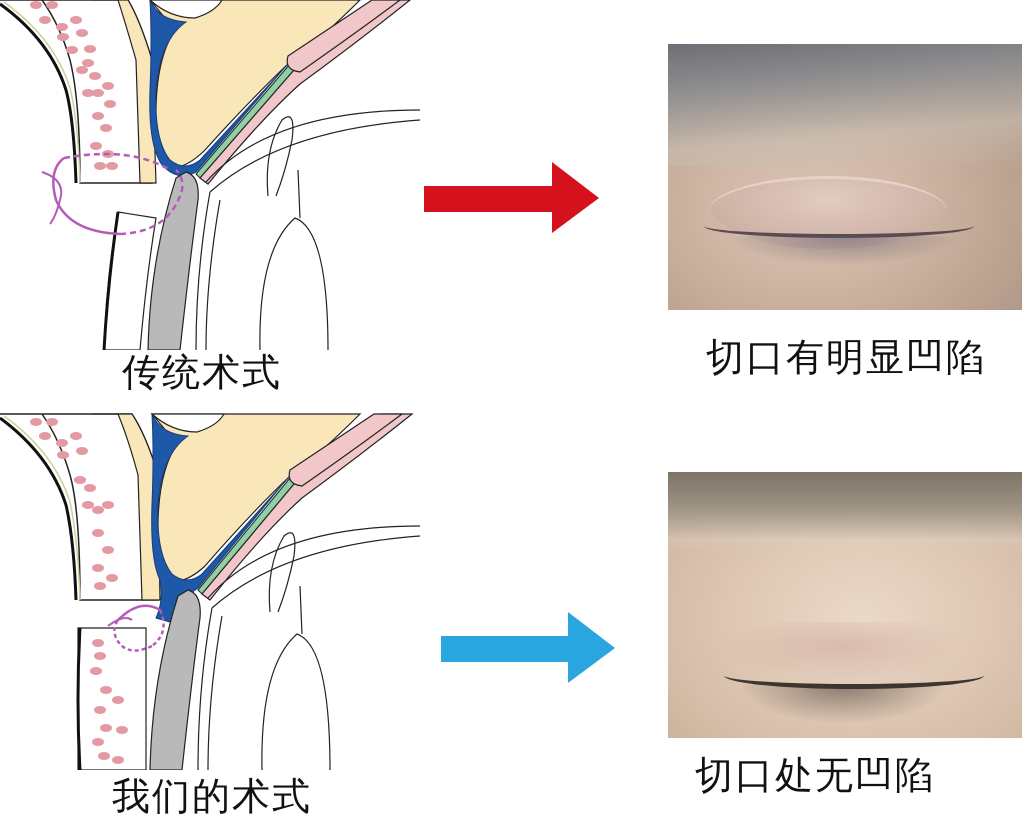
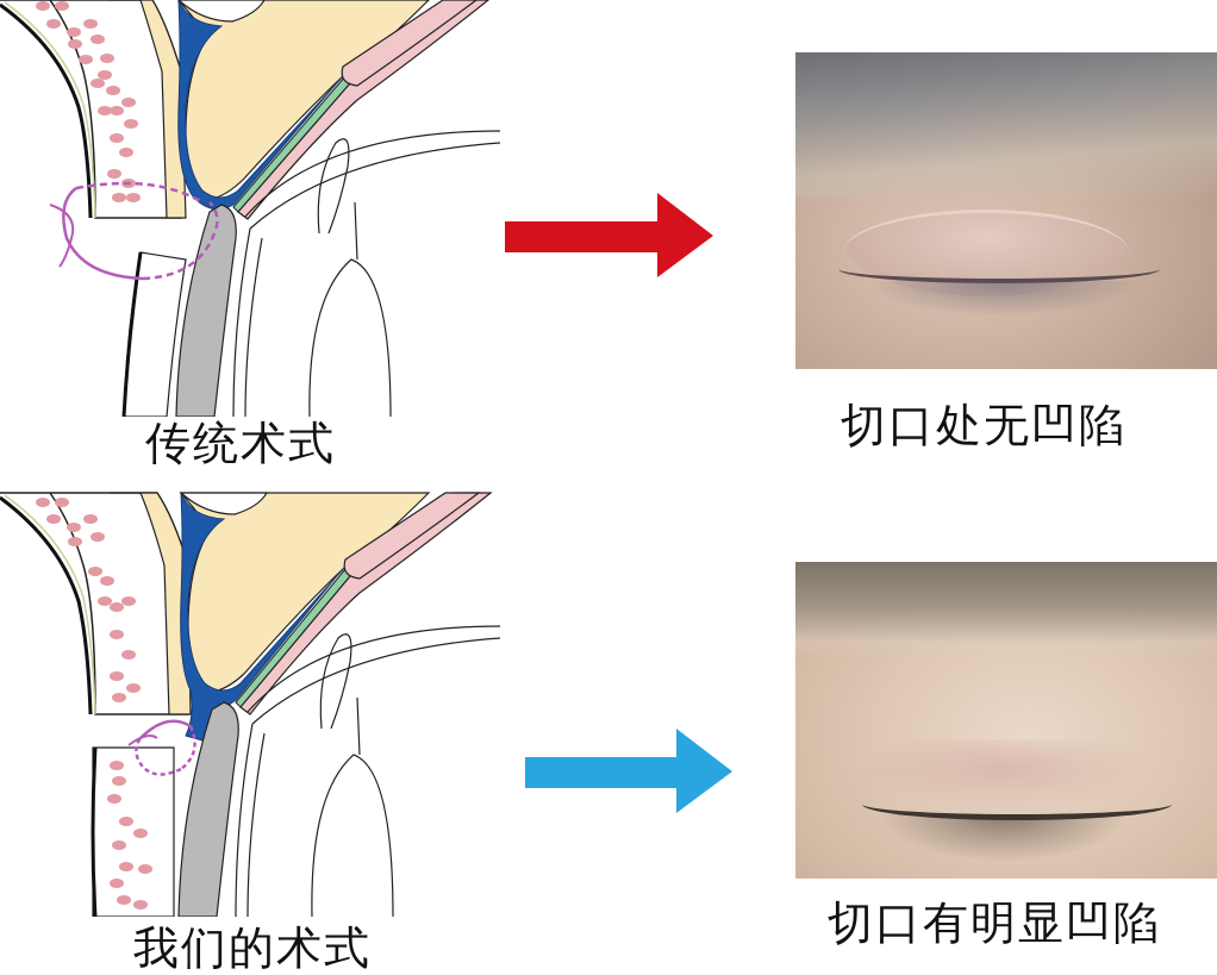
  传统术式
- 切口有明显凹陷
+ 切口处无凹陷
  我们的术式
- 切口处无凹陷
+ 切口有明显凹陷
